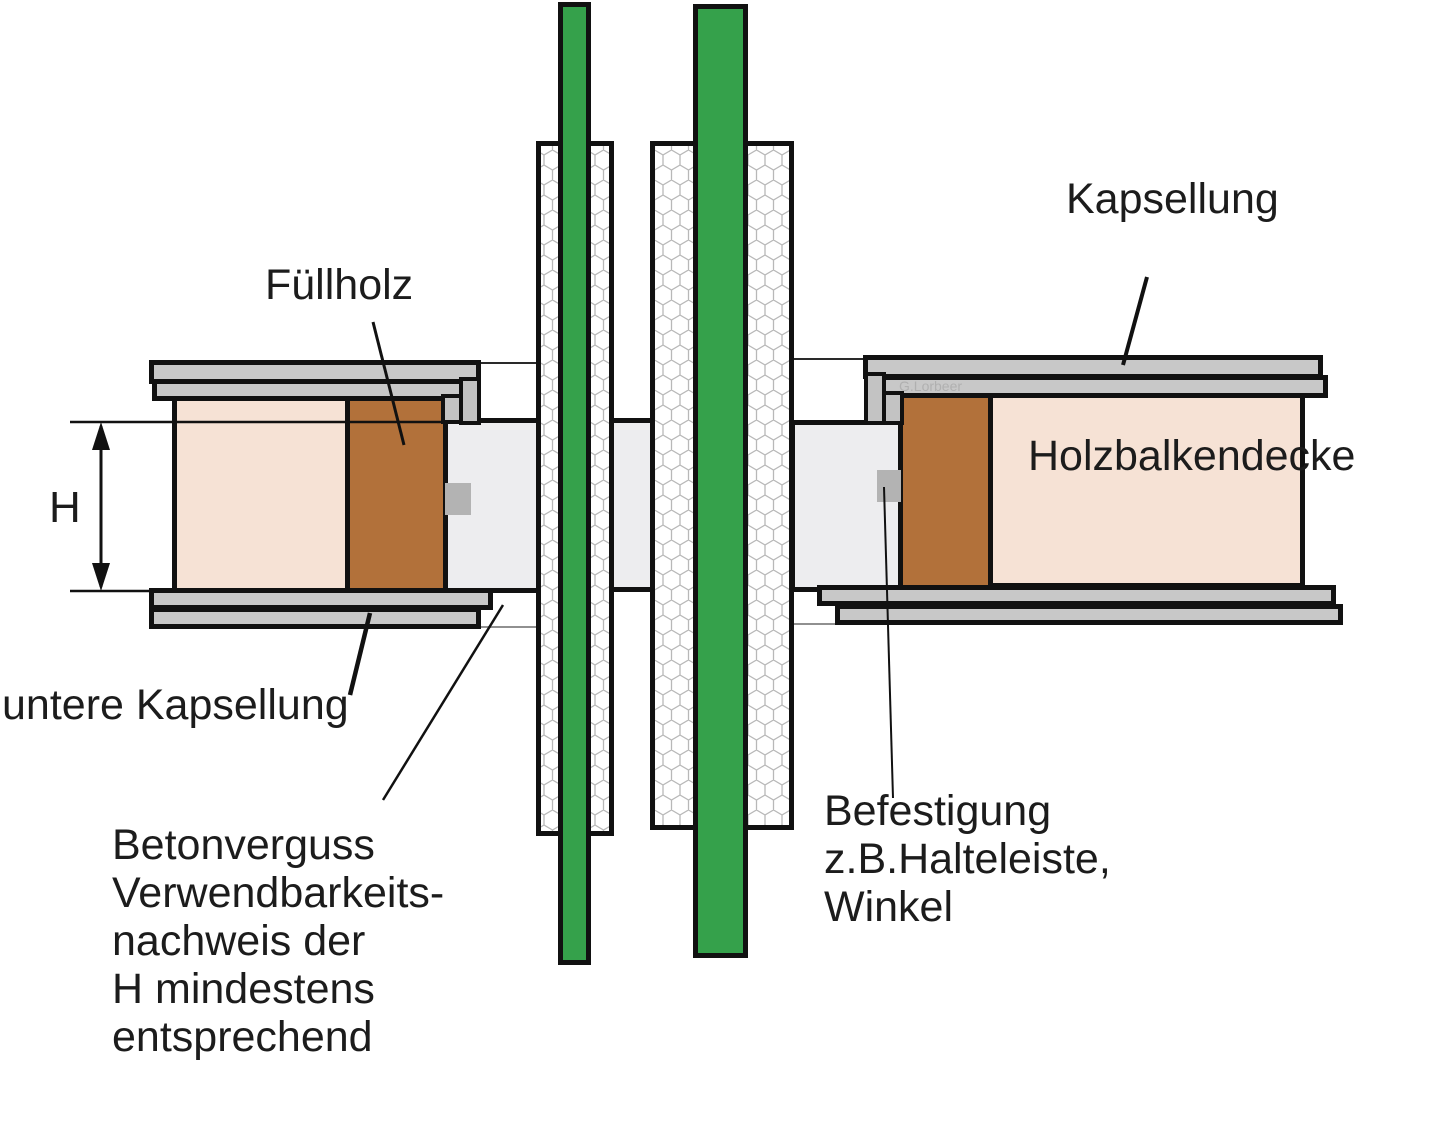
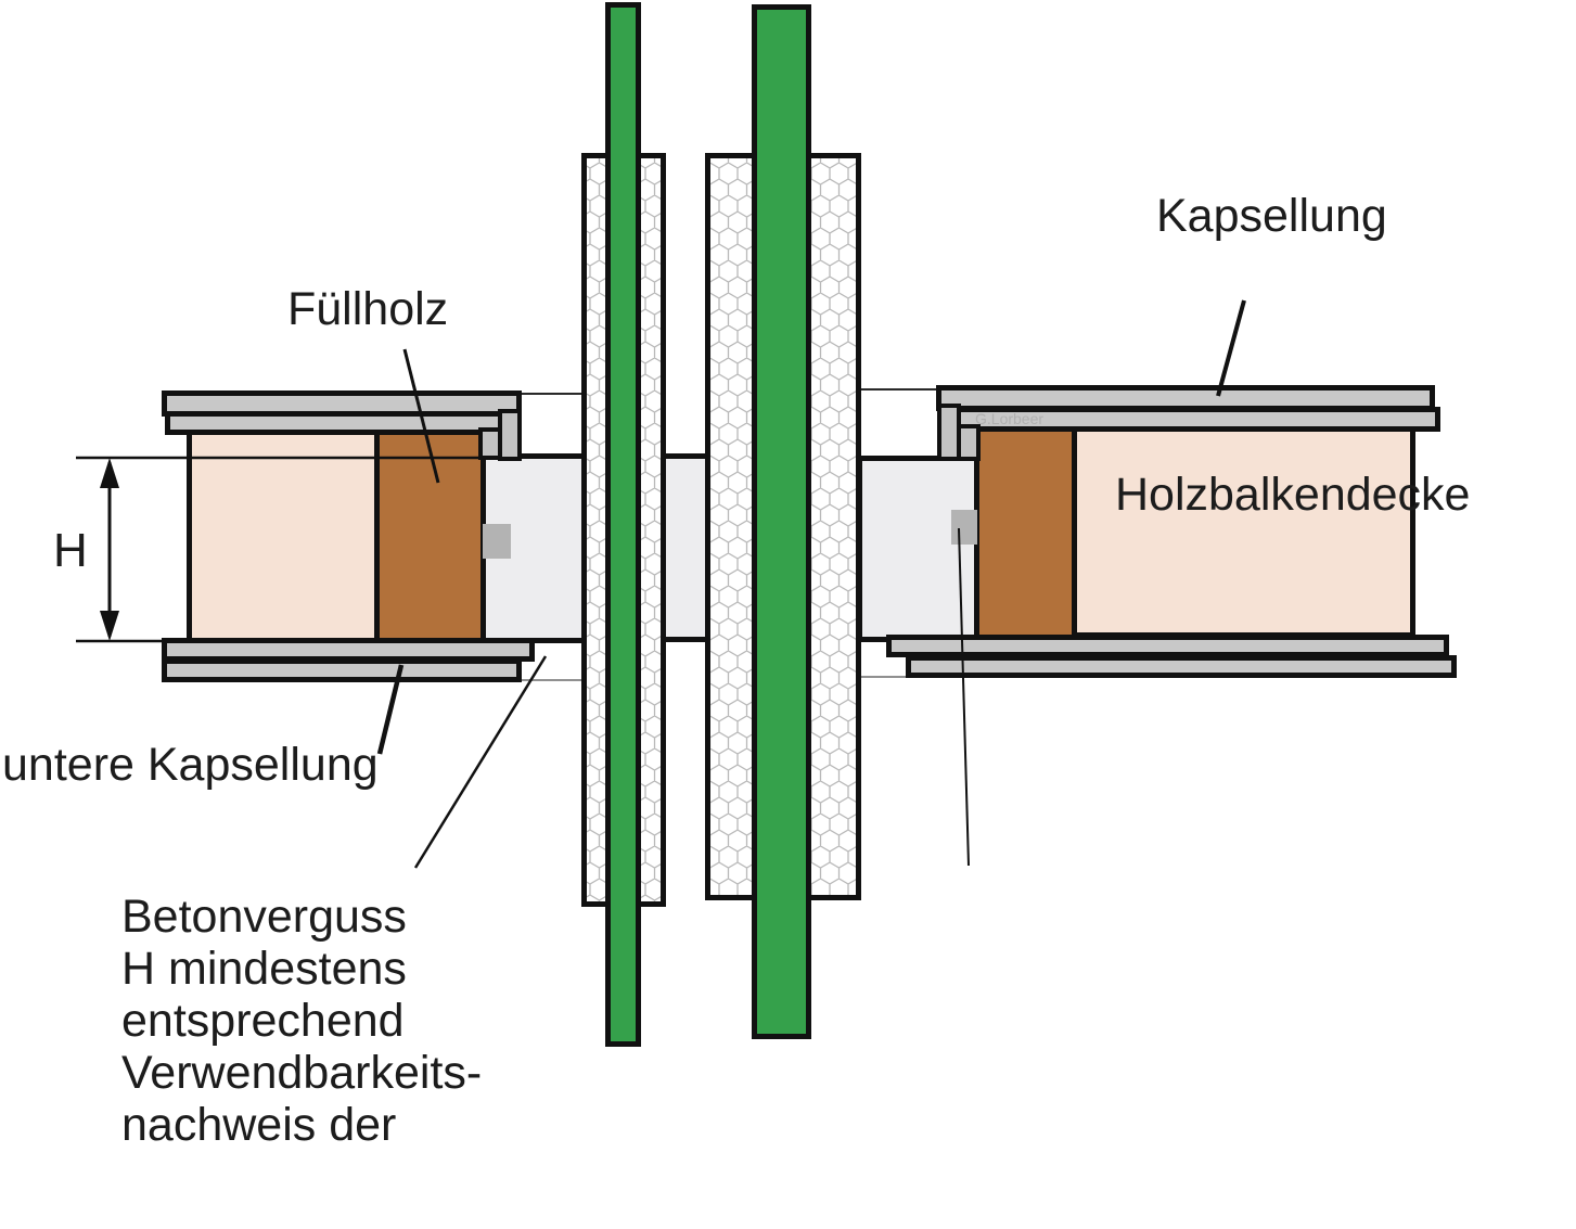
  Füllholz
  Kapsellung
  Holzbalkendecke
  H
  untere Kapsellung
  Betonverguss
- Verwendbarkeits-
+ H mindestens
- nachweis der
+ entsprechend
- H mindestens
+ Verwendbarkeits-
- entsprechend
+ nachweis der
- Befestigung
- z.B.Halteleiste,
- Winkel
  G.Lorbeer
